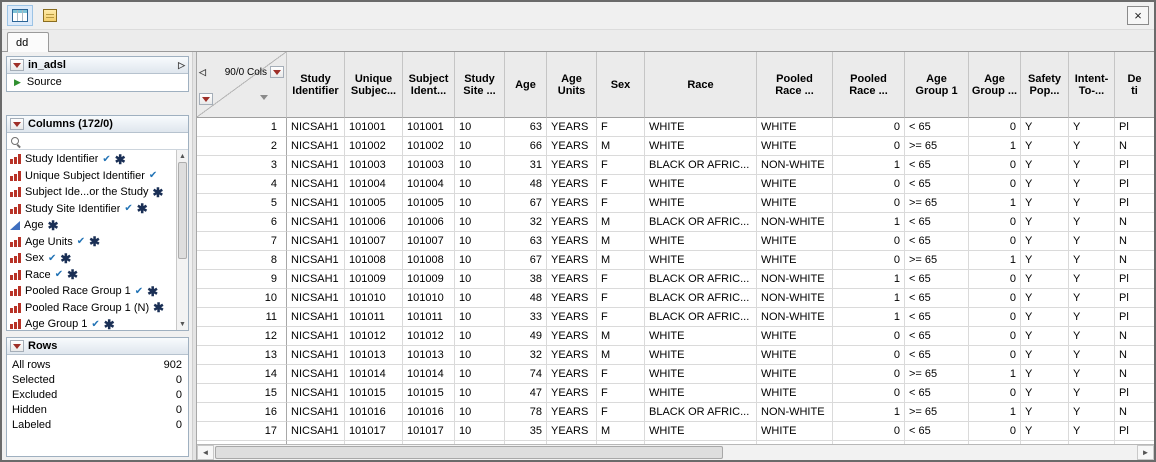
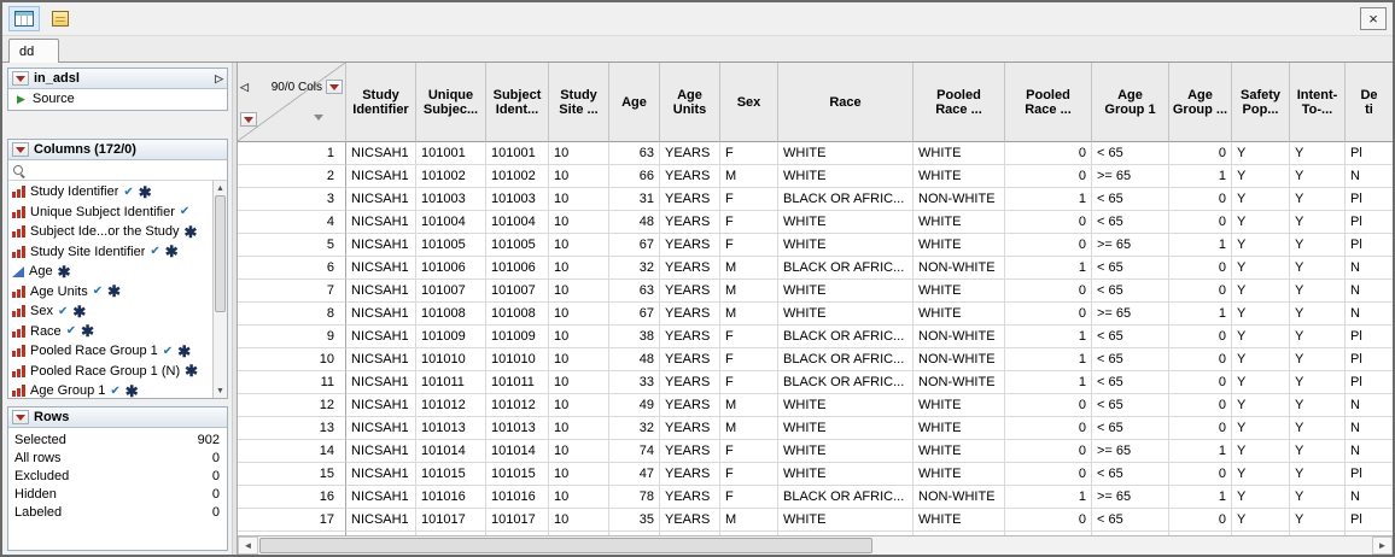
  ×
  dd
  in_adsl
  ▷
  ▶
  Source
  Columns (172/0)
  Study Identifier
  ✔
  ✱
  Unique Subject Identifier
  ✔
  Subject Ide...or the Study
  ✱
  Study Site Identifier
  ✔
  ✱
  Age
  ✱
  Age Units
  ✔
  ✱
  Sex
  ✔
  ✱
  Race
  ✔
  ✱
  Pooled Race Group 1
  ✔
  ✱
  Pooled Race Group 1 (N)
  ✱
  Age Group 1
  ✔
  ✱
  Rows
- All rows
+ Selected
  902
- Selected
+ All rows
  0
  Excluded
  0
  Hidden
  0
  Labeled
  0
  ◁ 90/0 Cols	Study Identifier	Unique Subjec...	Subject Ident...	Study Site ...	Age	Age Units	Sex	Race	Pooled Race ...	Pooled Race ...	Age Group 1	Age Group ...	Safety Pop...	Intent- To-...	De ti
  1	NICSAH1	101001	101001	10	63	YEARS	F	WHITE	WHITE	0	< 65	0	Y	Y	Pl
  2	NICSAH1	101002	101002	10	66	YEARS	M	WHITE	WHITE	0	>= 65	1	Y	Y	N
  3	NICSAH1	101003	101003	10	31	YEARS	F	BLACK OR AFRIC...	NON-WHITE	1	< 65	0	Y	Y	Pl
  4	NICSAH1	101004	101004	10	48	YEARS	F	WHITE	WHITE	0	< 65	0	Y	Y	Pl
  5	NICSAH1	101005	101005	10	67	YEARS	F	WHITE	WHITE	0	>= 65	1	Y	Y	Pl
  6	NICSAH1	101006	101006	10	32	YEARS	M	BLACK OR AFRIC...	NON-WHITE	1	< 65	0	Y	Y	N
  7	NICSAH1	101007	101007	10	63	YEARS	M	WHITE	WHITE	0	< 65	0	Y	Y	N
  8	NICSAH1	101008	101008	10	67	YEARS	M	WHITE	WHITE	0	>= 65	1	Y	Y	N
  9	NICSAH1	101009	101009	10	38	YEARS	F	BLACK OR AFRIC...	NON-WHITE	1	< 65	0	Y	Y	Pl
  10	NICSAH1	101010	101010	10	48	YEARS	F	BLACK OR AFRIC...	NON-WHITE	1	< 65	0	Y	Y	Pl
  11	NICSAH1	101011	101011	10	33	YEARS	F	BLACK OR AFRIC...	NON-WHITE	1	< 65	0	Y	Y	Pl
  12	NICSAH1	101012	101012	10	49	YEARS	M	WHITE	WHITE	0	< 65	0	Y	Y	N
  13	NICSAH1	101013	101013	10	32	YEARS	M	WHITE	WHITE	0	< 65	0	Y	Y	N
  14	NICSAH1	101014	101014	10	74	YEARS	F	WHITE	WHITE	0	>= 65	1	Y	Y	N
  15	NICSAH1	101015	101015	10	47	YEARS	F	WHITE	WHITE	0	< 65	0	Y	Y	Pl
  16	NICSAH1	101016	101016	10	78	YEARS	F	BLACK OR AFRIC...	NON-WHITE	1	>= 65	1	Y	Y	N
  17	NICSAH1	101017	101017	10	35	YEARS	M	WHITE	WHITE	0	< 65	0	Y	Y	Pl
  ◄
  ►
